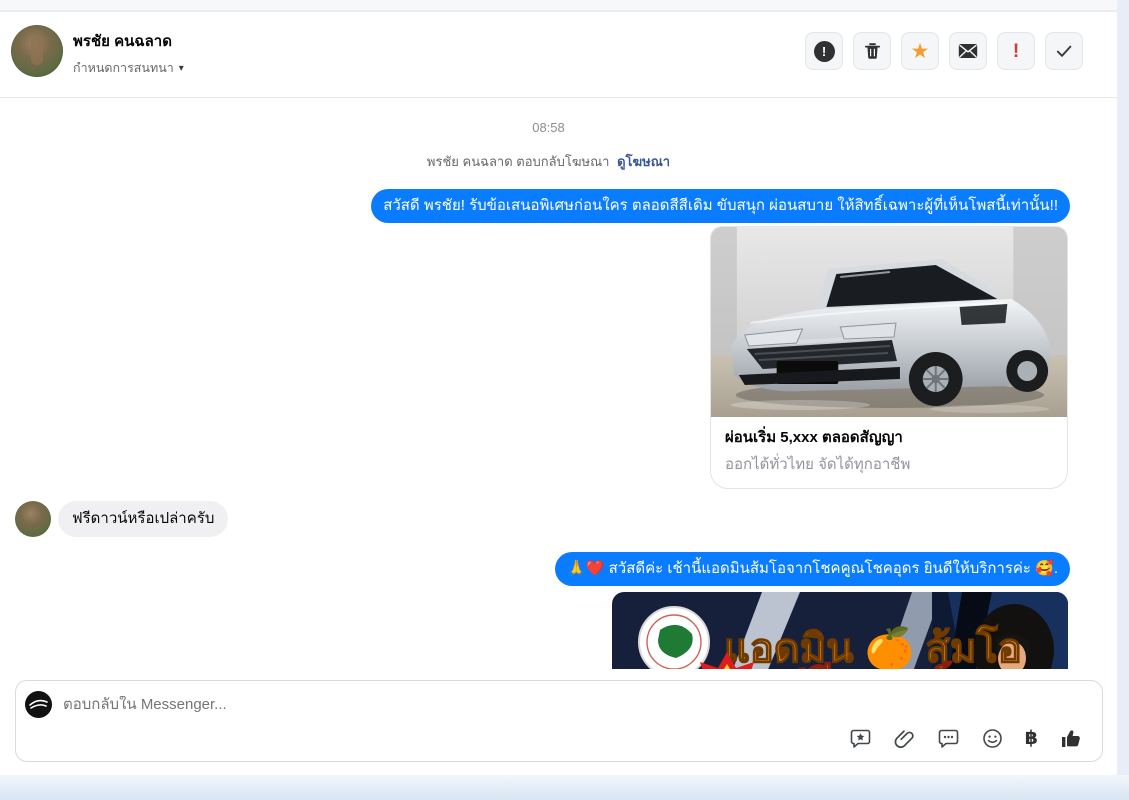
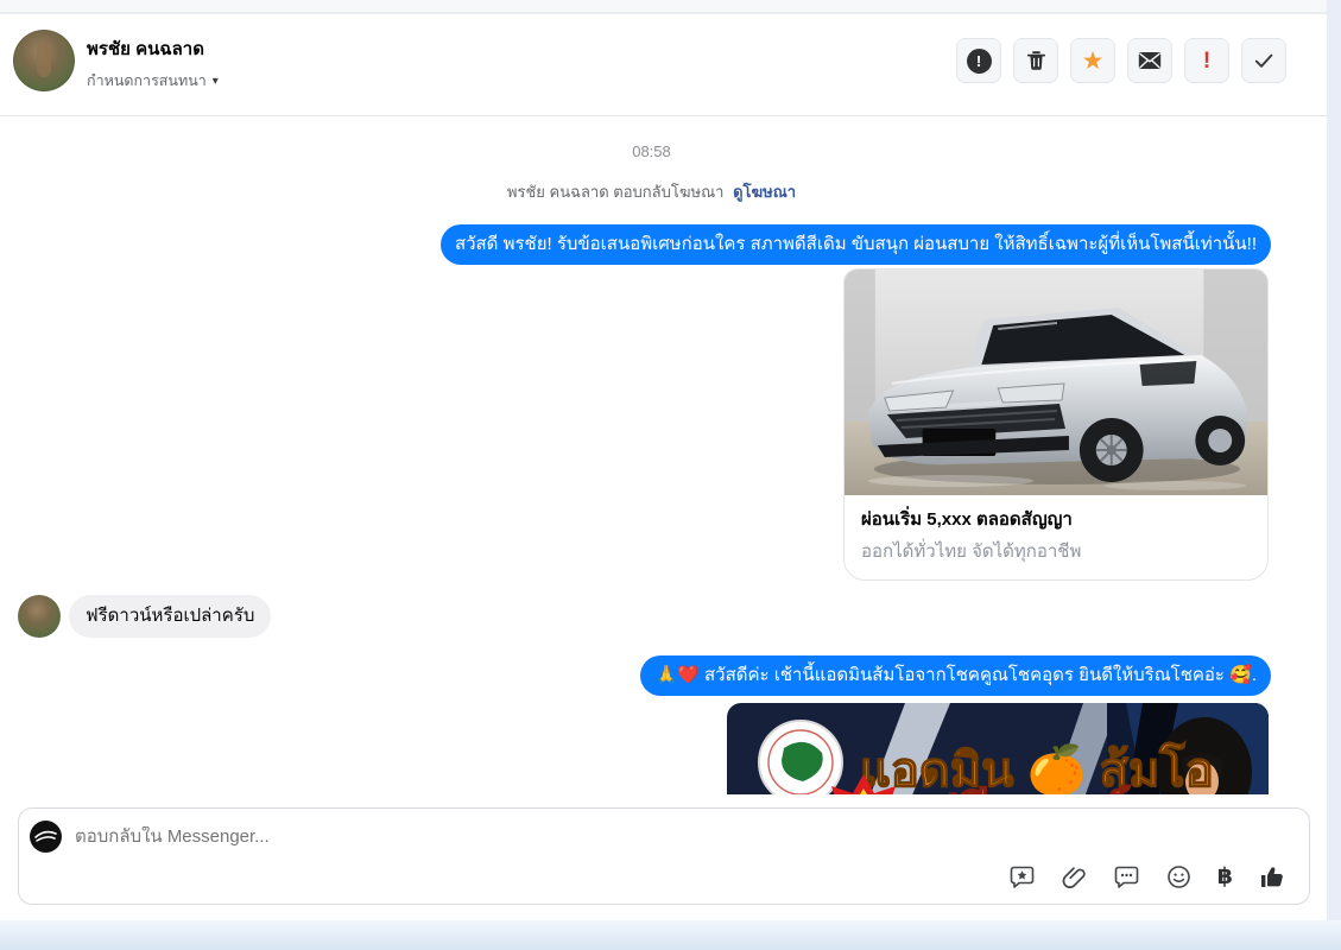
  พรชัย คนฉลาด
  กำหนดการสนทนา
  ▾
  !
  ★
  !
  08:58
  พรชัย คนฉลาด ตอบกลับโฆษณา ดูโฆษณา
- สวัสดี พรชัย! รับข้อเสนอพิเศษก่อนใคร ตลอดสีสีเดิม ขับสนุก ผ่อนสบาย ให้สิทธิ์เฉพาะผู้ที่เห็นโพสนี้เท่านั้น!!
+ สวัสดี พรชัย! รับข้อเสนอพิเศษก่อนใคร สภาพดีสีเดิม ขับสนุก ผ่อนสบาย ให้สิทธิ์เฉพาะผู้ที่เห็นโพสนี้เท่านั้น!!
  ผ่อนเริ่ม 5,xxx ตลอดสัญญา
  ออกได้ทั่วไทย จัดได้ทุกอาชีพ
  ฟรีดาวน์หรือเปล่าครับ
- 🙏❤️ สวัสดีค่ะ เช้านี้แอดมินส้มโอจากโชคคูณโชคอุดร ยินดีให้บริการค่ะ 🥰.
+ 🙏❤️ สวัสดีค่ะ เช้านี้แอดมินส้มโอจากโชคคูณโชคอุดร ยินดีให้บริณโชคอ่ะ 🥰.
  แอดมิน 🍊 ส้มโอ
  ตอบกลับใน Messenger...
  ฿
